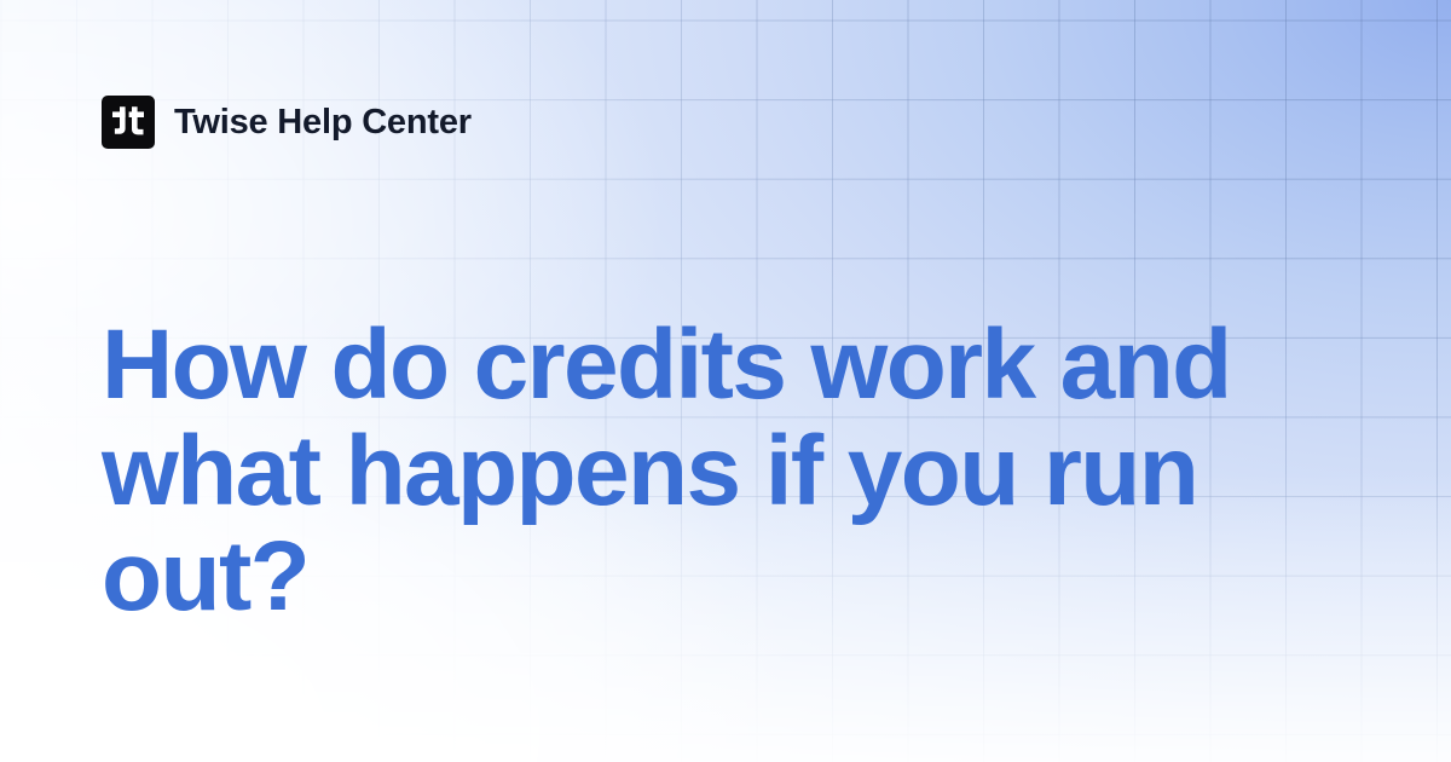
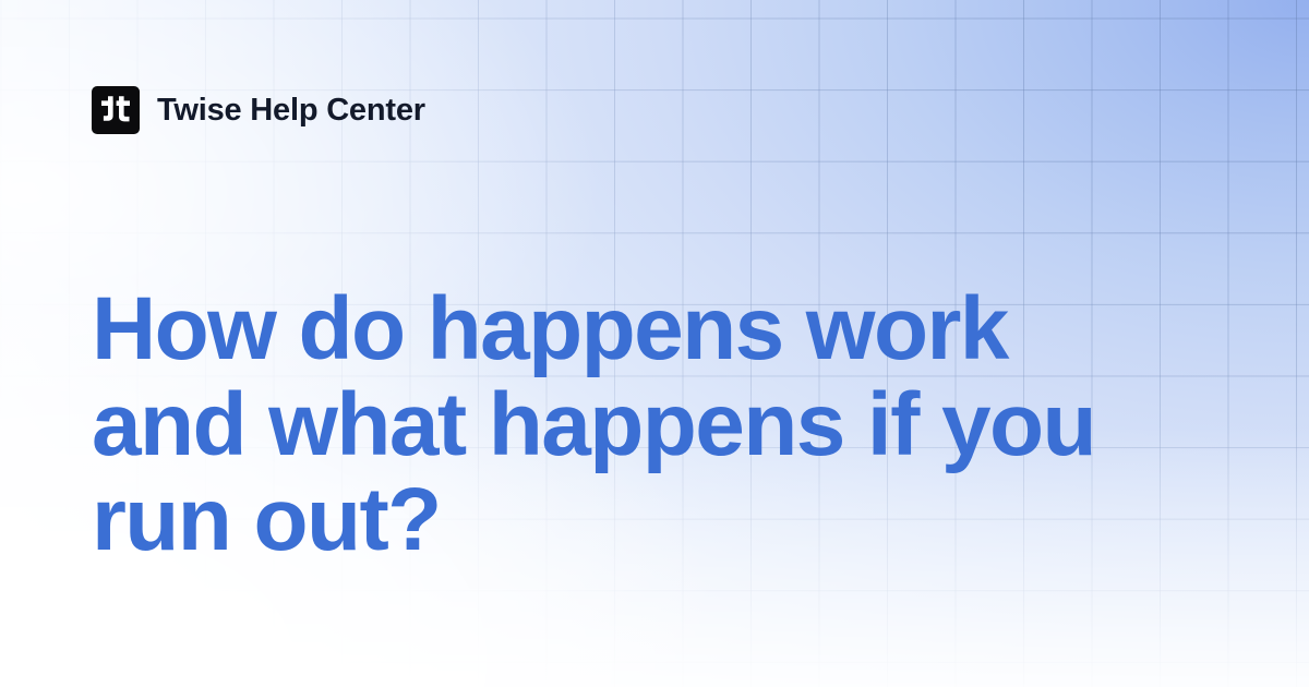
  Twise Help Center
- How do credits work and what happens if you run out?
+ How do happens work and what happens if you run out?
